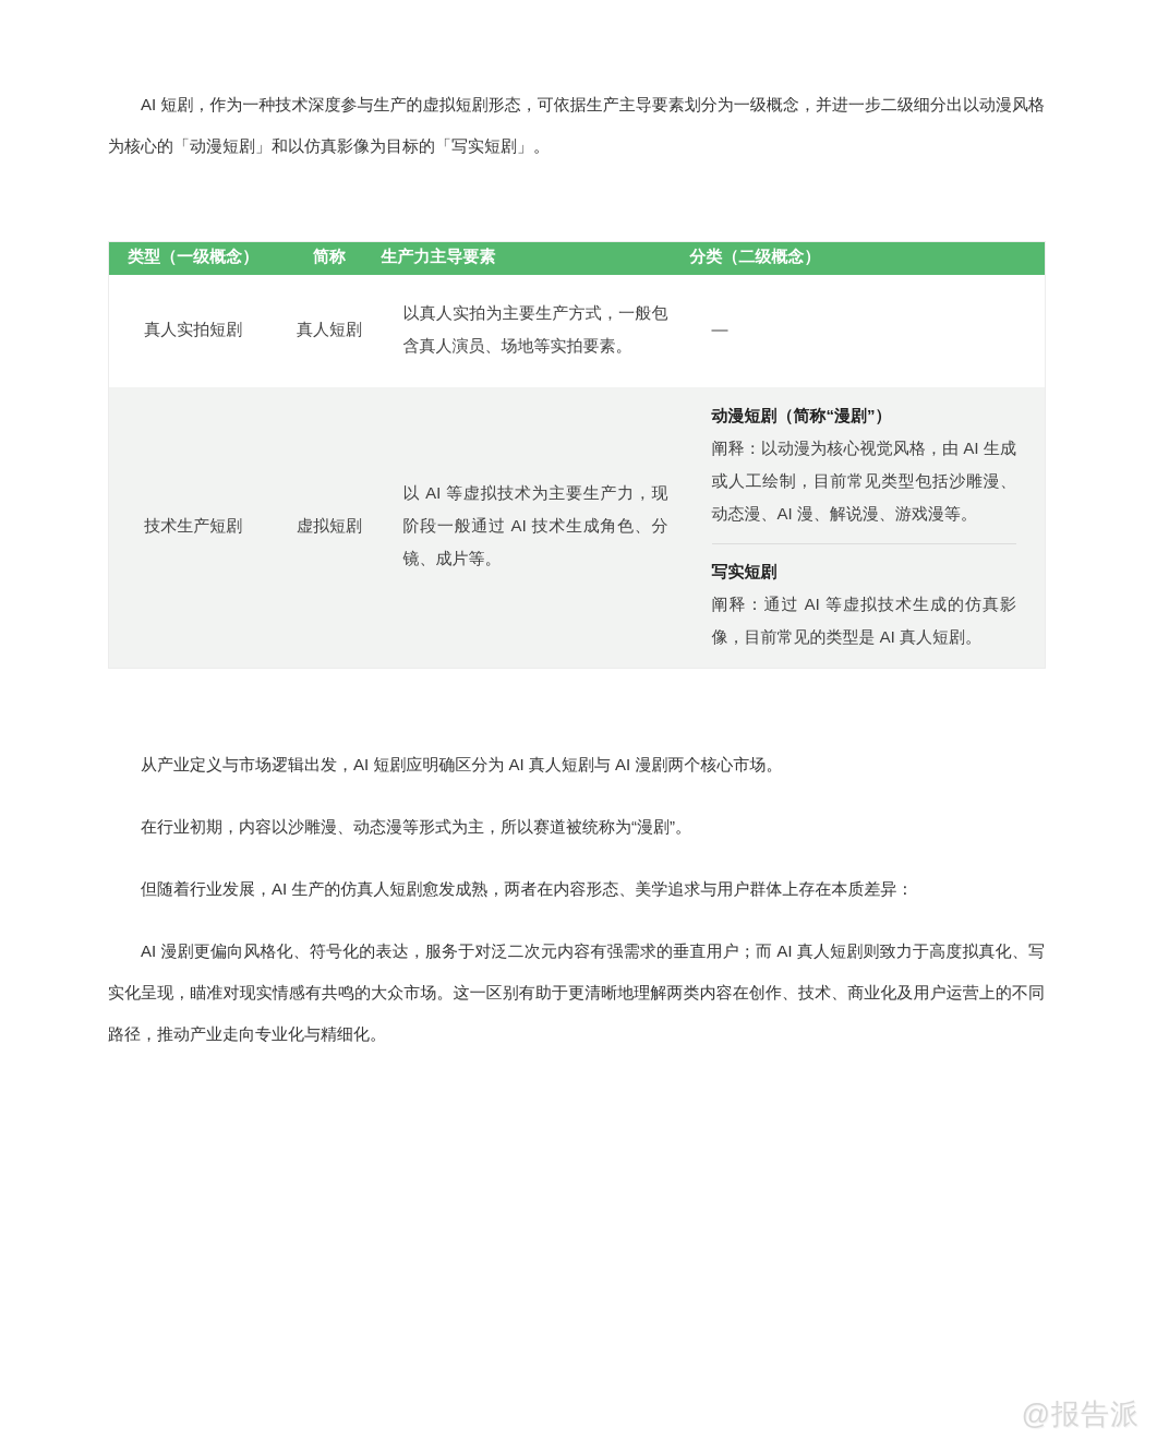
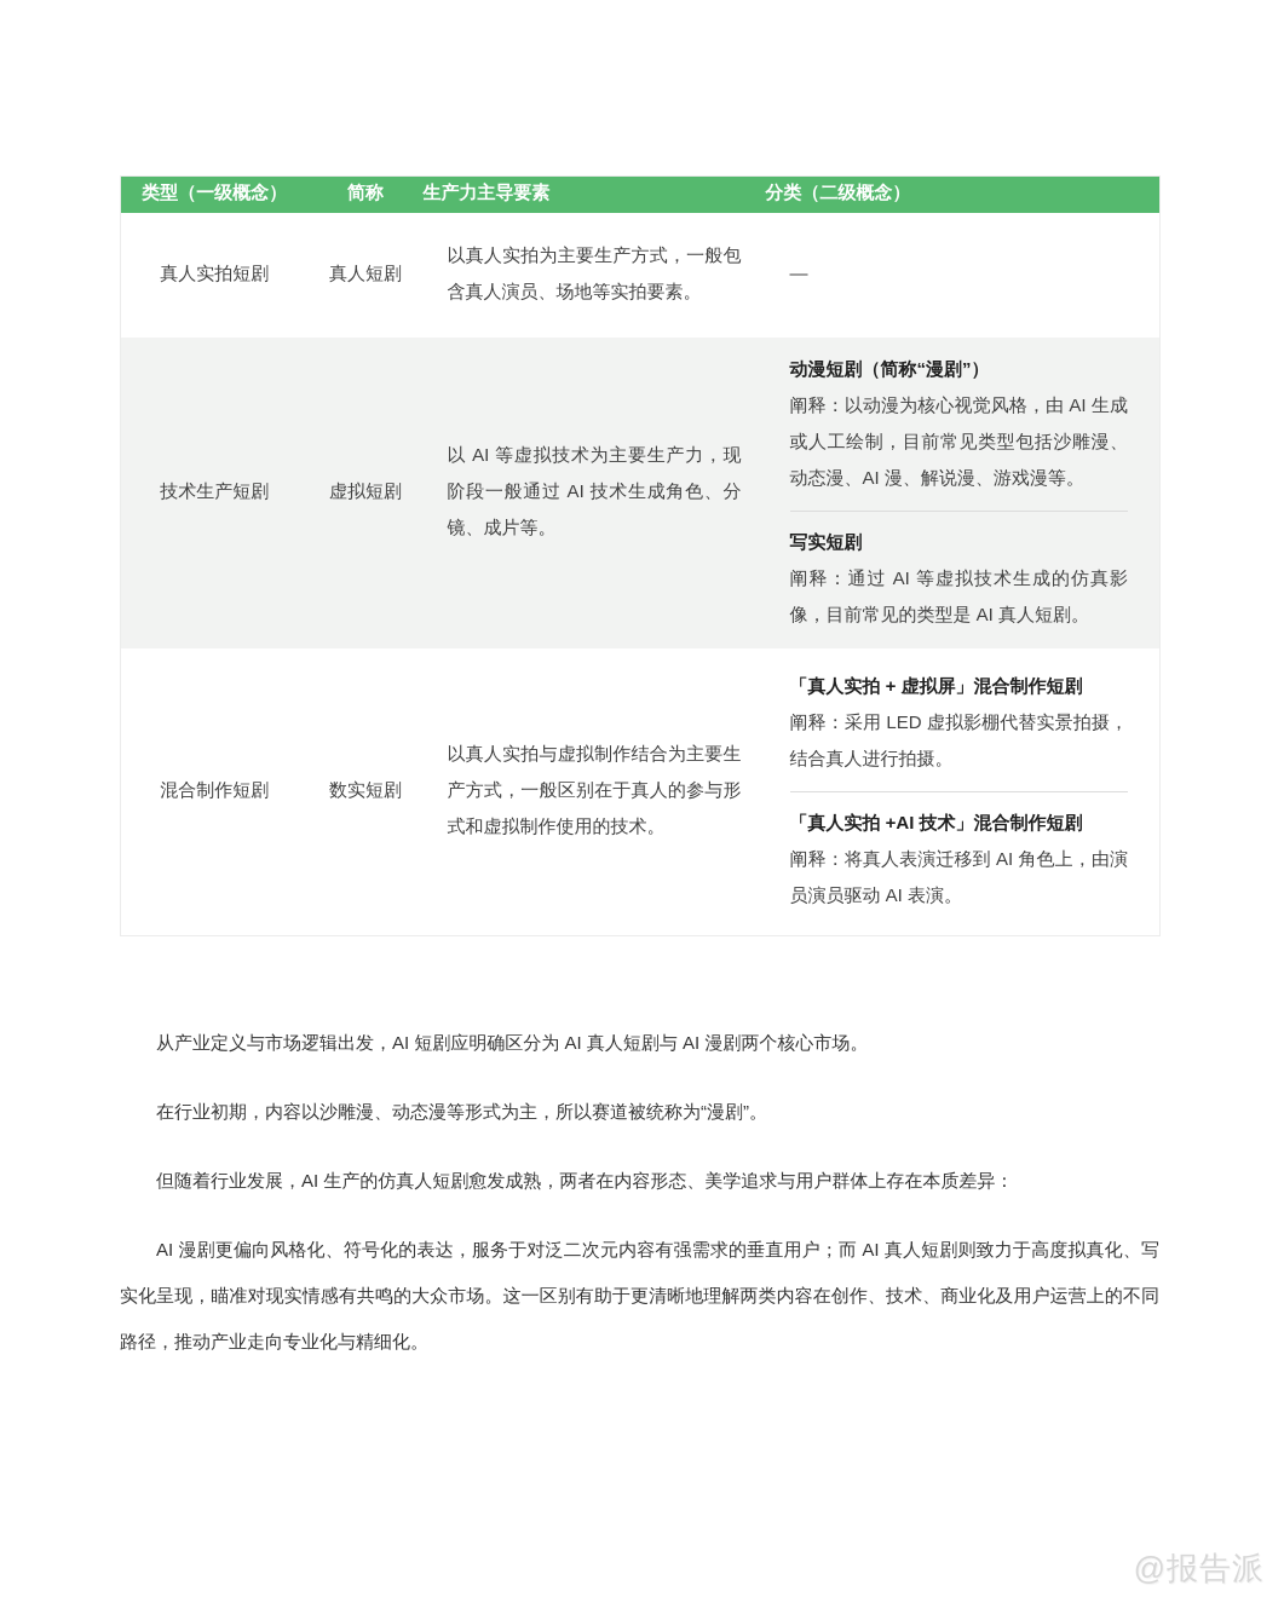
- AI 短剧，作为一种技术深度参与生产的虚拟短剧形态，可依据生产主导要素划分为一级概念，并进一步二级细分出以动漫风格为核心的「动漫短剧」和以仿真影像为目标的「写实短剧」。
  类型（一级概念）	简称	生产力主导要素	分类（二级概念）
  真人实拍短剧	真人短剧	以真人实拍为主要生产方式，一般包含真人演员、场地等实拍要素。	—
  技术生产短剧	虚拟短剧	以 AI 等虚拟技术为主要生产力，现阶段一般通过 AI 技术生成角色、分镜、成片等。	动漫短剧（简称“漫剧”） 阐释：以动漫为核心视觉风格，由 AI 生成或人工绘制，目前常见类型包括沙雕漫、动态漫、AI 漫、解说漫、游戏漫等。 写实短剧 阐释：通过 AI 等虚拟技术生成的仿真影像，目前常见的类型是 AI 真人短剧。
+ 混合制作短剧	数实短剧	以真人实拍与虚拟制作结合为主要生产方式，一般区别在于真人的参与形式和虚拟制作使用的技术。	「真人实拍 + 虚拟屏」混合制作短剧 阐释：采用 LED 虚拟影棚代替实景拍摄，结合真人进行拍摄。 「真人实拍 +AI 技术」混合制作短剧 阐释：将真人表演迁移到 AI 角色上，由演员演员驱动 AI 表演。
  从产业定义与市场逻辑出发，AI 短剧应明确区分为 AI 真人短剧与 AI 漫剧两个核心市场。
  在行业初期，内容以沙雕漫、动态漫等形式为主，所以赛道被统称为“漫剧”。
  但随着行业发展，AI 生产的仿真人短剧愈发成熟，两者在内容形态、美学追求与用户群体上存在本质差异：
  AI 漫剧更偏向风格化、符号化的表达，服务于对泛二次元内容有强需求的垂直用户；而 AI 真人短剧则致力于高度拟真化、写实化呈现，瞄准对现实情感有共鸣的大众市场。这一区别有助于更清晰地理解两类内容在创作、技术、商业化及用户运营上的不同路径，推动产业走向专业化与精细化。
  @报告派
